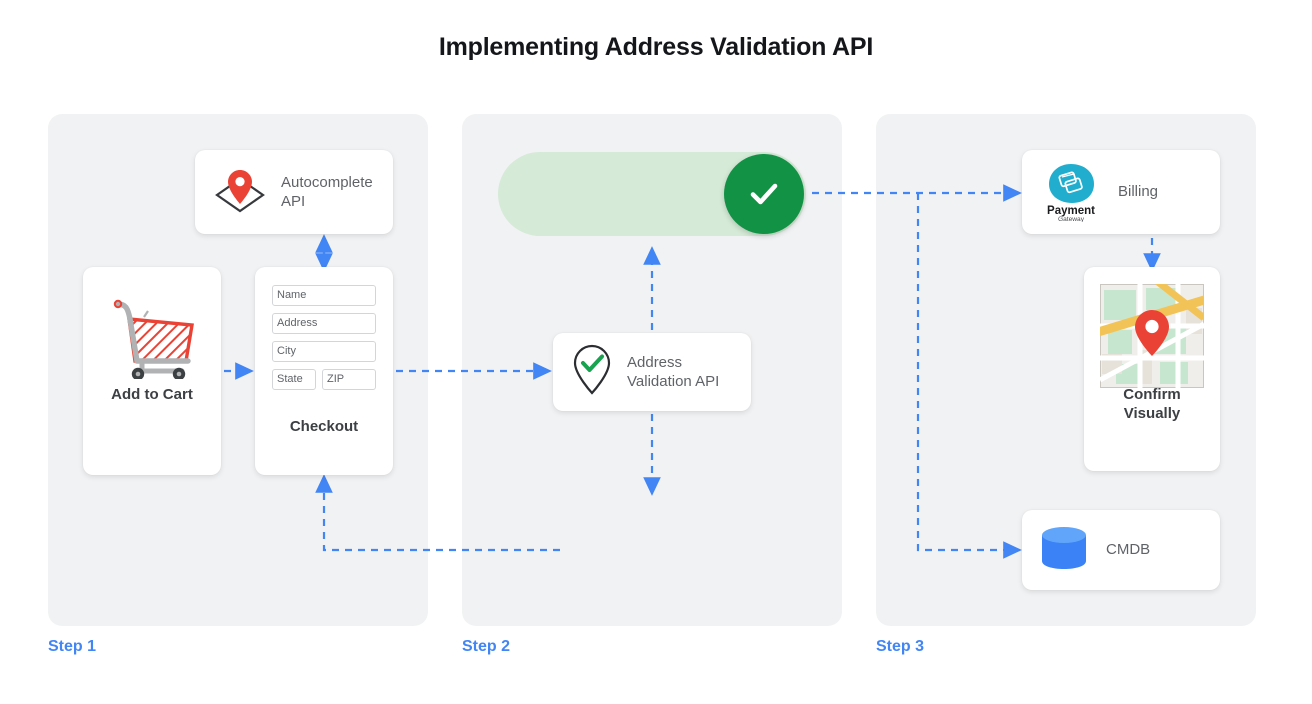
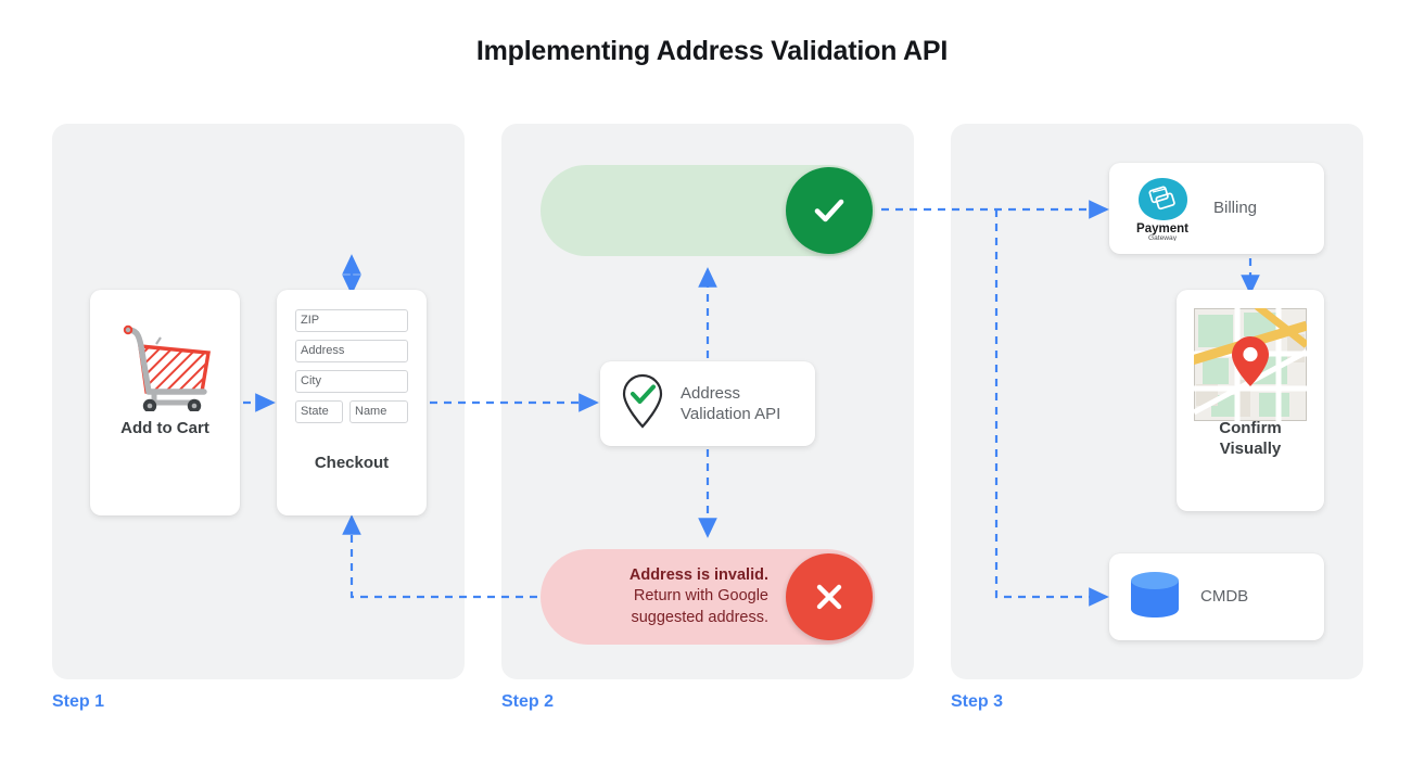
  Implementing Address Validation API
- Autocomplete
- API
  Add to Cart
- Name
+ ZIP
  Address
  City
  State
- ZIP
+ Name
  Checkout
  Address
  Validation API
+ Address is invalid.
+ Return with Google
+ suggested address.
  Payment
  Billing
  Confirm
  Visually
  CMDB
  Step 1
  Step 2
  Step 3
